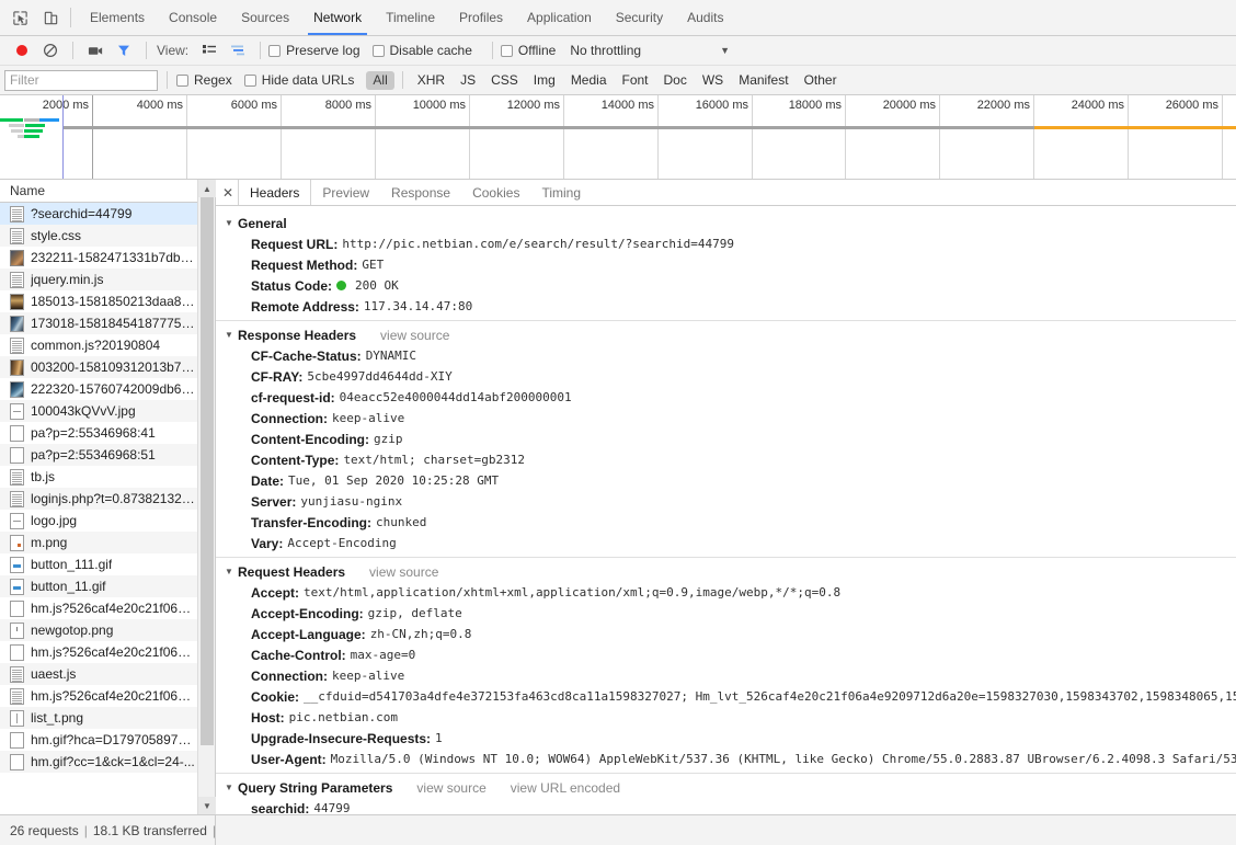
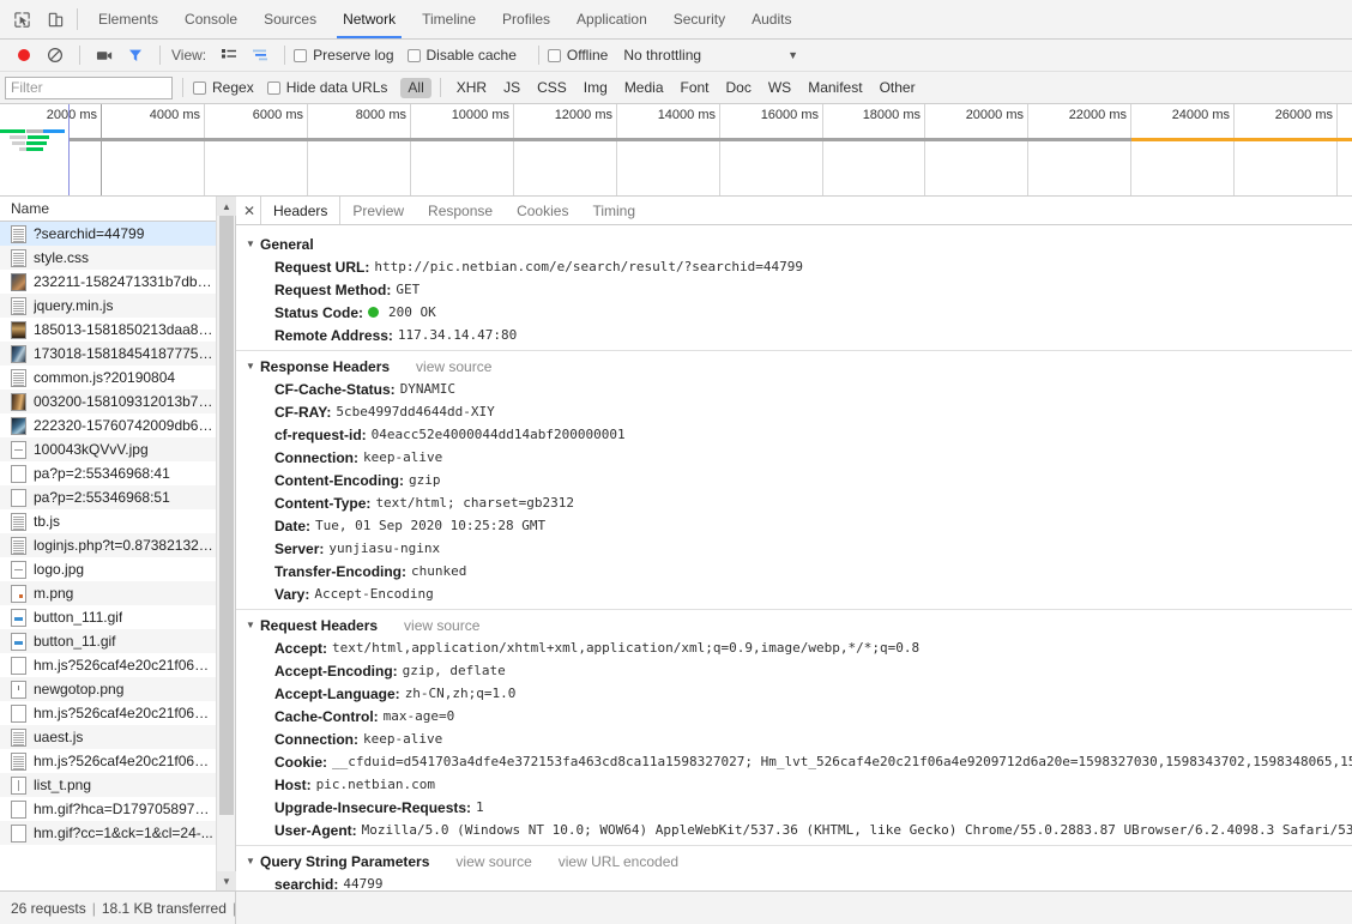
  Elements
  Console
  Sources
  Network
  Timeline
  Profiles
  Application
  Security
  Audits
  View:
  Preserve log
  Disable cache
  Offline
  No throttling
  ▼
  Filter
  Regex
  Hide data URLs
  All
  XHR
  JS
  CSS
  Img
  Media
  Font
  Doc
  WS
  Manifest
  Other
  2000 ms
  4000 ms
  6000 ms
  8000 ms
  10000 ms
  12000 ms
  14000 ms
  16000 ms
  18000 ms
  20000 ms
  22000 ms
  24000 ms
  26000 ms
  Name
  ?searchid=44799
  style.css
  232211-1582471331b7db.jp
  jquery.min.js
  185013-1581850213daa8.jp
  173018-15818454187775.jp
  common.js?20190804
  003200-158109312013b7.jp
  222320-15760742009db6.jp
  100043kQVvV.jpg
  pa?p=2:55346968:41
  pa?p=2:55346968:51
  tb.js
  loginjs.php?t=0.873821325..
  logo.jpg
  m.png
  button_111.gif
  button_11.gif
  hm.js?526caf4e20c21f06a4
  newgotop.png
  hm.js?526caf4e20c21f06a4
  uaest.js
  hm.js?526caf4e20c21f06a4
  list_t.png
  hm.gif?hca=D179705897E2
  hm.gif?cc=1&ck=1&cl=24-...
  ▲
  ▼
  ✕
  Headers
  Preview
  Response
  Cookies
  Timing
  ▼
  General
  Request URL:
  http://pic.netbian.com/e/search/result/?searchid=44799
  Request Method:
  GET
  Status Code:
  200 OK
  Remote Address:
  117.34.14.47:80
  ▼
  Response Headers
  view source
  CF-Cache-Status:
  DYNAMIC
  CF-RAY:
  5cbe4997dd4644dd-XIY
  cf-request-id:
  04eacc52e4000044dd14abf200000001
  Connection:
  keep-alive
  Content-Encoding:
  gzip
  Content-Type:
  text/html; charset=gb2312
  Date:
  Tue, 01 Sep 2020 10:25:28 GMT
  Server:
  yunjiasu-nginx
  Transfer-Encoding:
  chunked
  Vary:
  Accept-Encoding
  ▼
  Request Headers
  view source
  Accept:
  text/html,application/xhtml+xml,application/xml;q=0.9,image/webp,*/*;q=0.8
  Accept-Encoding:
  gzip, deflate
  Accept-Language:
- zh-CN,zh;q=0.8
+ zh-CN,zh;q=1.0
  Cache-Control:
  max-age=0
  Connection:
  keep-alive
  Cookie:
  __cfduid=d541703a4dfe4e372153fa463cd8ca11a1598327027; Hm_lvt_526caf4e20c21f06a4e9209712d6a20e=1598327030,1598343702,1598348065,1
  Host:
  pic.netbian.com
  Upgrade-Insecure-Requests:
  1
  User-Agent:
  Mozilla/5.0 (Windows NT 10.0; WOW64) AppleWebKit/537.36 (KHTML, like Gecko) Chrome/55.0.2883.87 UBrowser/6.2.4098.3 Safari/53
  ▼
  Query String Parameters
  view source
  view URL encoded
  searchid:
  44799
  26 requests
  |
  18.1 KB transferred
  |
